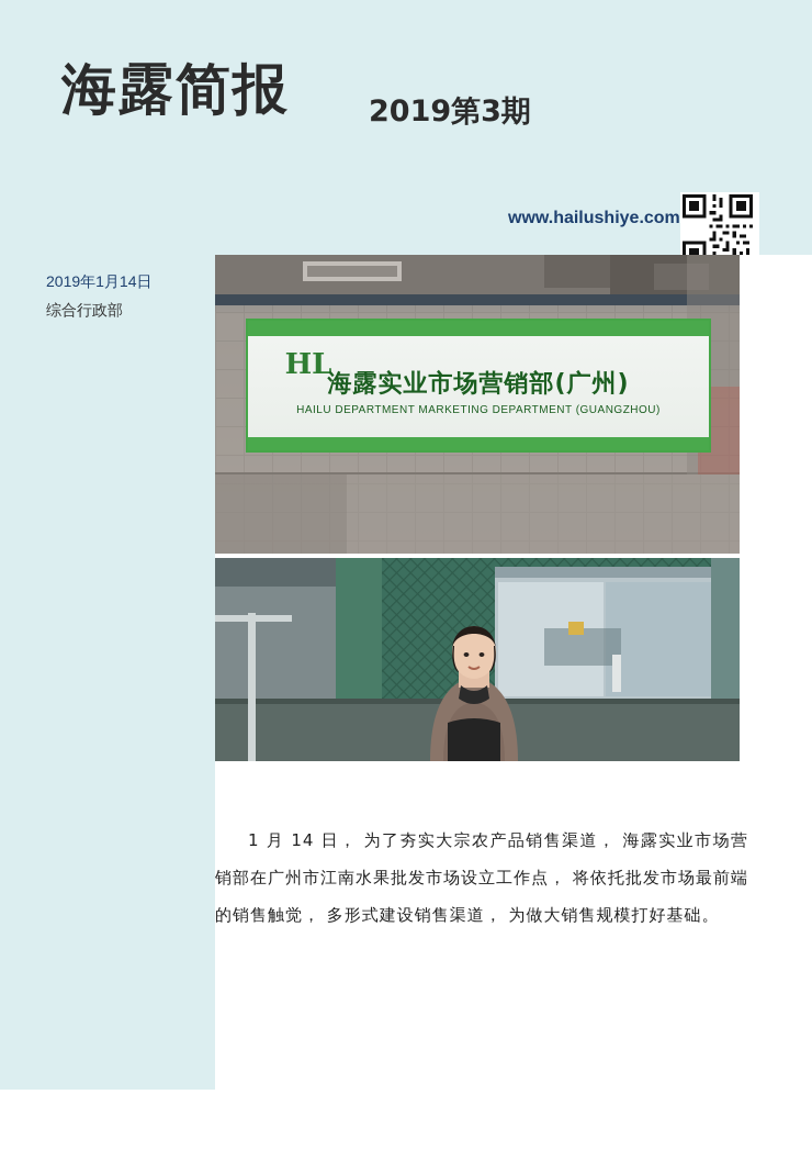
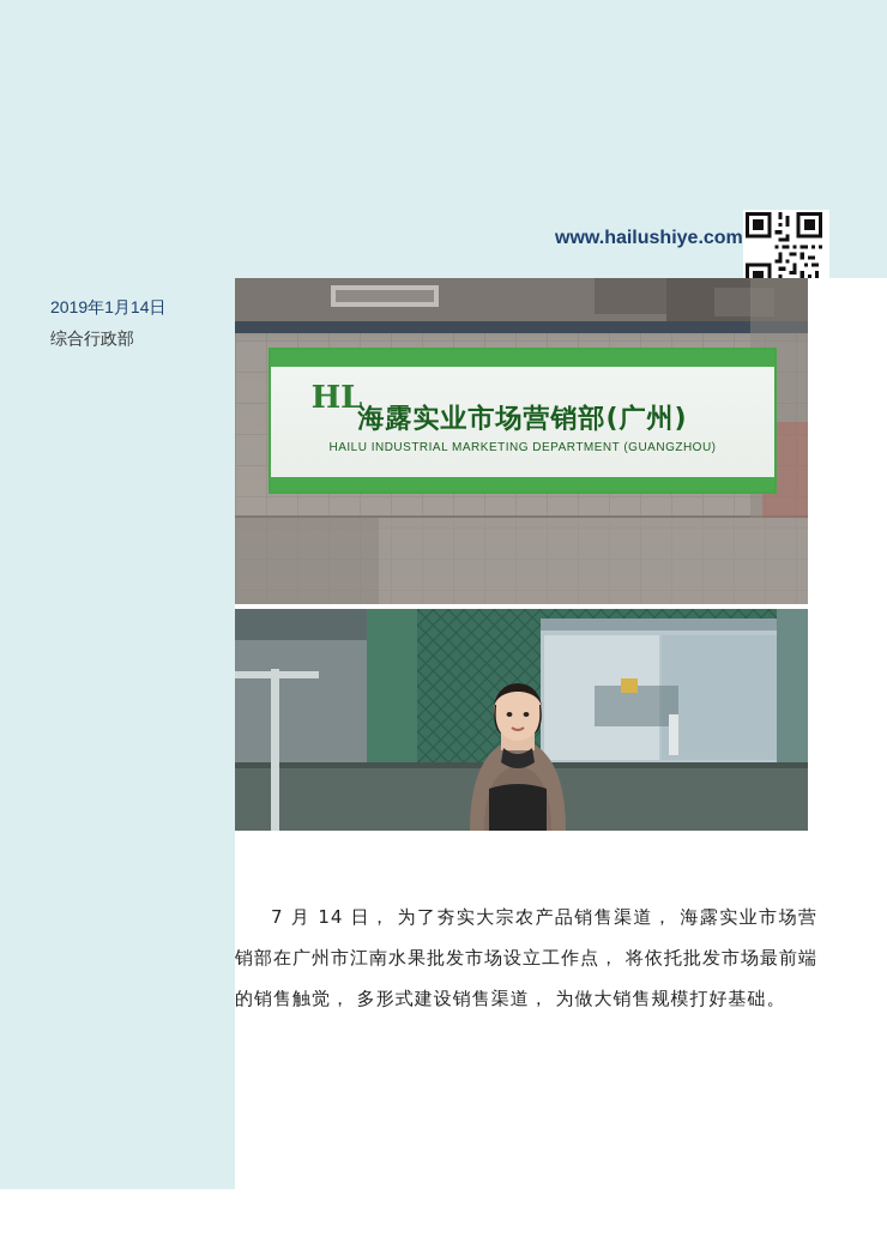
- 海露简报
- 2019第3期
  www.hailushiye.com
  2019年1月14日
  综合行政部
  HL
  海露实业市场营销部(广州)
- HAILU DEPARTMENT MARKETING DEPARTMENT (GUANGZHOU)
+ HAILU INDUSTRIAL MARKETING DEPARTMENT (GUANGZHOU)
- 1 月 14 日， 为了夯实大宗农产品销售渠道， 海露实业市场营销部在广州市江南水果批发市场设立工作点， 将依托批发市场最前端的销售触觉， 多形式建设销售渠道， 为做大销售规模打好基础。
+ 7 月 14 日， 为了夯实大宗农产品销售渠道， 海露实业市场营销部在广州市江南水果批发市场设立工作点， 将依托批发市场最前端的销售触觉， 多形式建设销售渠道， 为做大销售规模打好基础。
